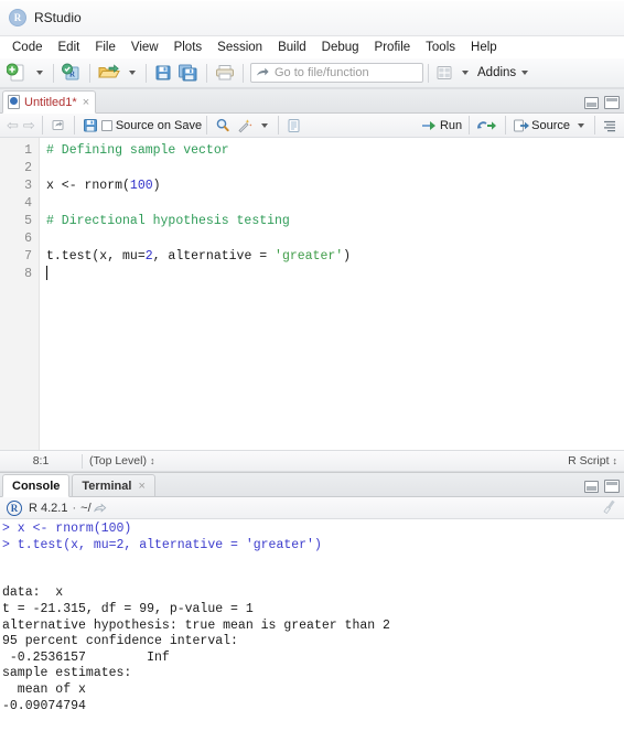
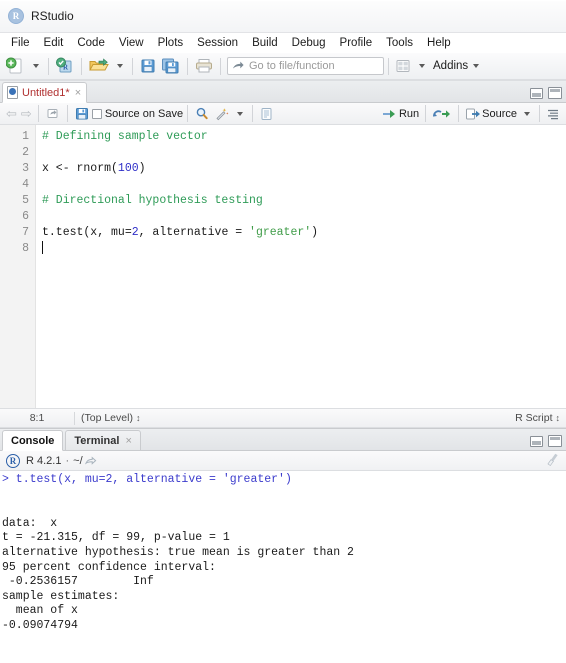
  R
  RStudio
- Code
+ File
  Edit
- File
+ Code
  View
  Plots
  Session
  Build
  Debug
  Profile
  Tools
  Help
  R
  Go to file/function
  Addins
  Untitled1*
  ×
  ⇦
  ⇨
  Source on Save
  Run
  Source
  1
  2
  3
  4
  5
  6
  7
  8
  # Defining sample vector
  x <- rnorm(100)
  # Directional hypothesis testing
  t.test(x, mu=2, alternative = 'greater')
  8:1
  (Top Level)
  ↕
  R Script
  ↕
  Console
  Terminal
  ×
  R
  R 4.2.1
  ·
  ~/
- > x <- rnorm(100)
  > t.test(x, mu=2, alternative = 'greater')
  data: x
  t = -21.315, df = 99, p-value = 1
  alternative hypothesis: true mean is greater than 2
  95 percent confidence interval:
  -0.2536157 Inf
  sample estimates:
  mean of x
  -0.09074794
